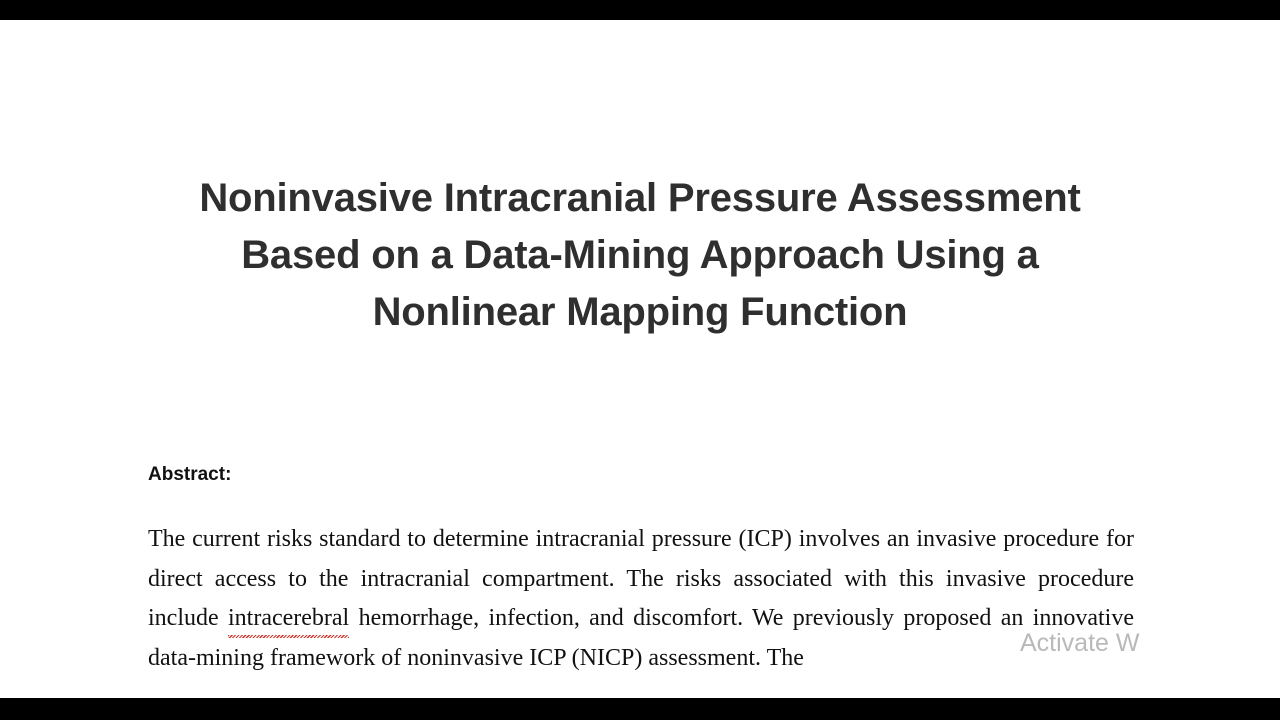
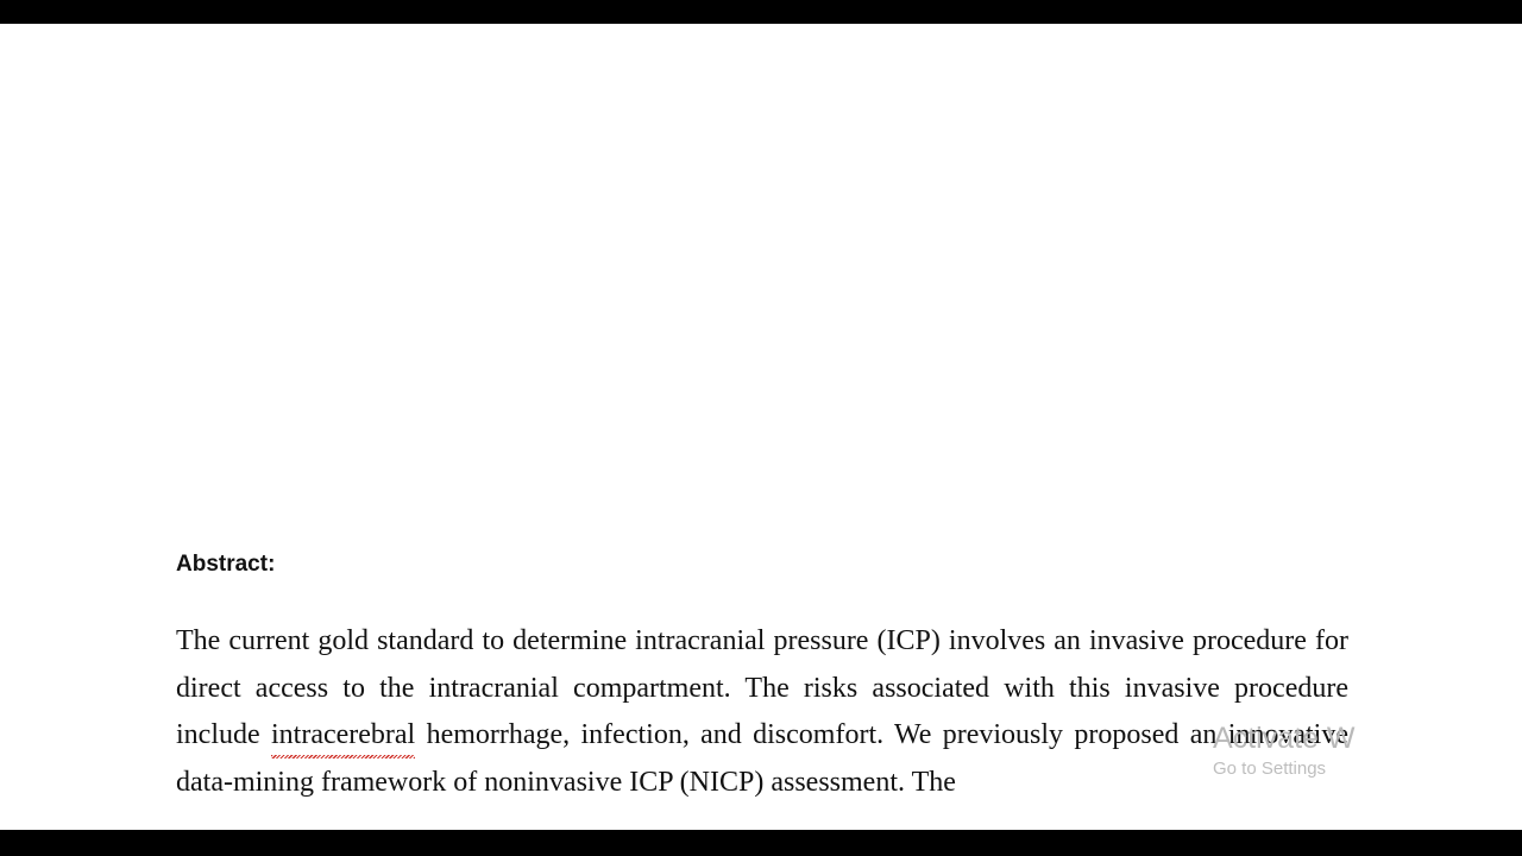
- Noninvasive Intracranial Pressure Assessment Based on a Data-Mining Approach Using a Nonlinear Mapping Function
  Abstract:
- The current risks standard to determine intracranial pressure (ICP) involves an invasive procedure for direct access to the intracranial compartment. The risks associated with this invasive procedure include intracerebral hemorrhage, infection, and discomfort. We previously proposed an innovative data-mining framework of noninvasive ICP (NICP) assessment. The
+ The current gold standard to determine intracranial pressure (ICP) involves an invasive procedure for direct access to the intracranial compartment. The risks associated with this invasive procedure include intracerebral hemorrhage, infection, and discomfort. We previously proposed an innovative data-mining framework of noninvasive ICP (NICP) assessment. The
  Activate W
+ Go to Settings
